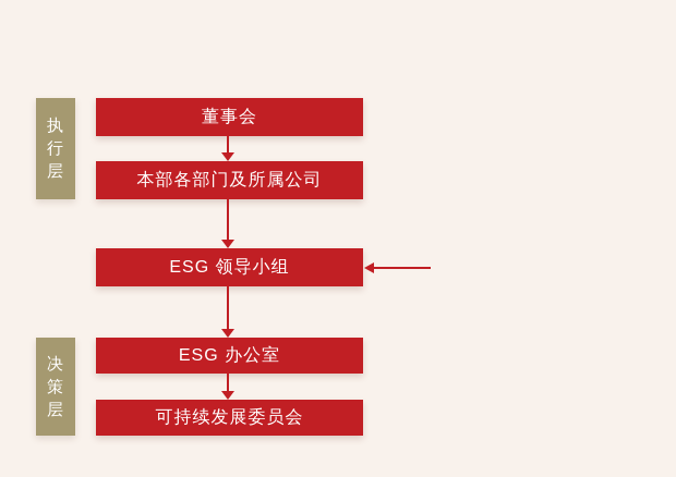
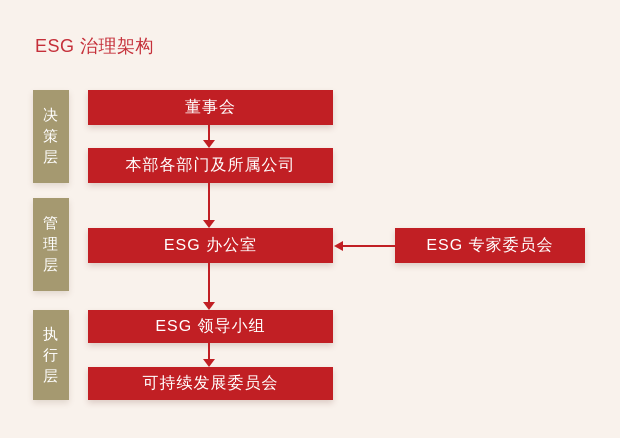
+ ESG 治理架构
- 执行层
+ 决策层
+ 管理层
- 决策层
+ 执行层
  董事会
  本部各部门及所属公司
- ESG 领导小组
+ ESG 办公室
+ ESG 专家委员会
- ESG 办公室
+ ESG 领导小组
  可持续发展委员会
